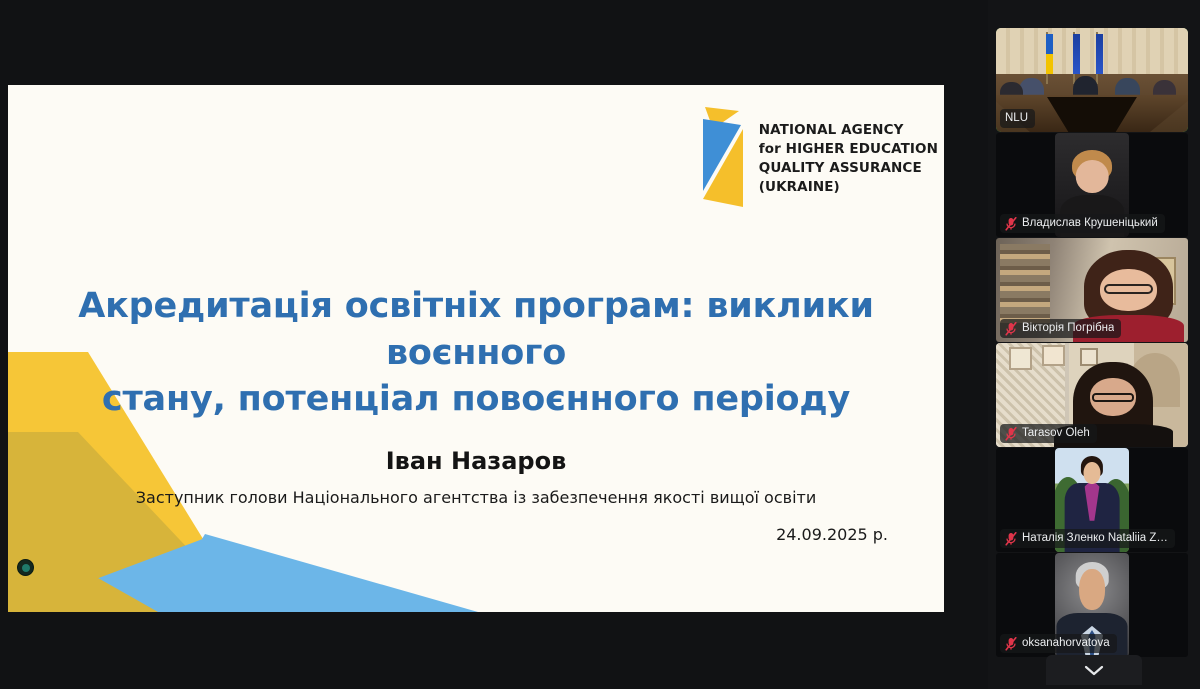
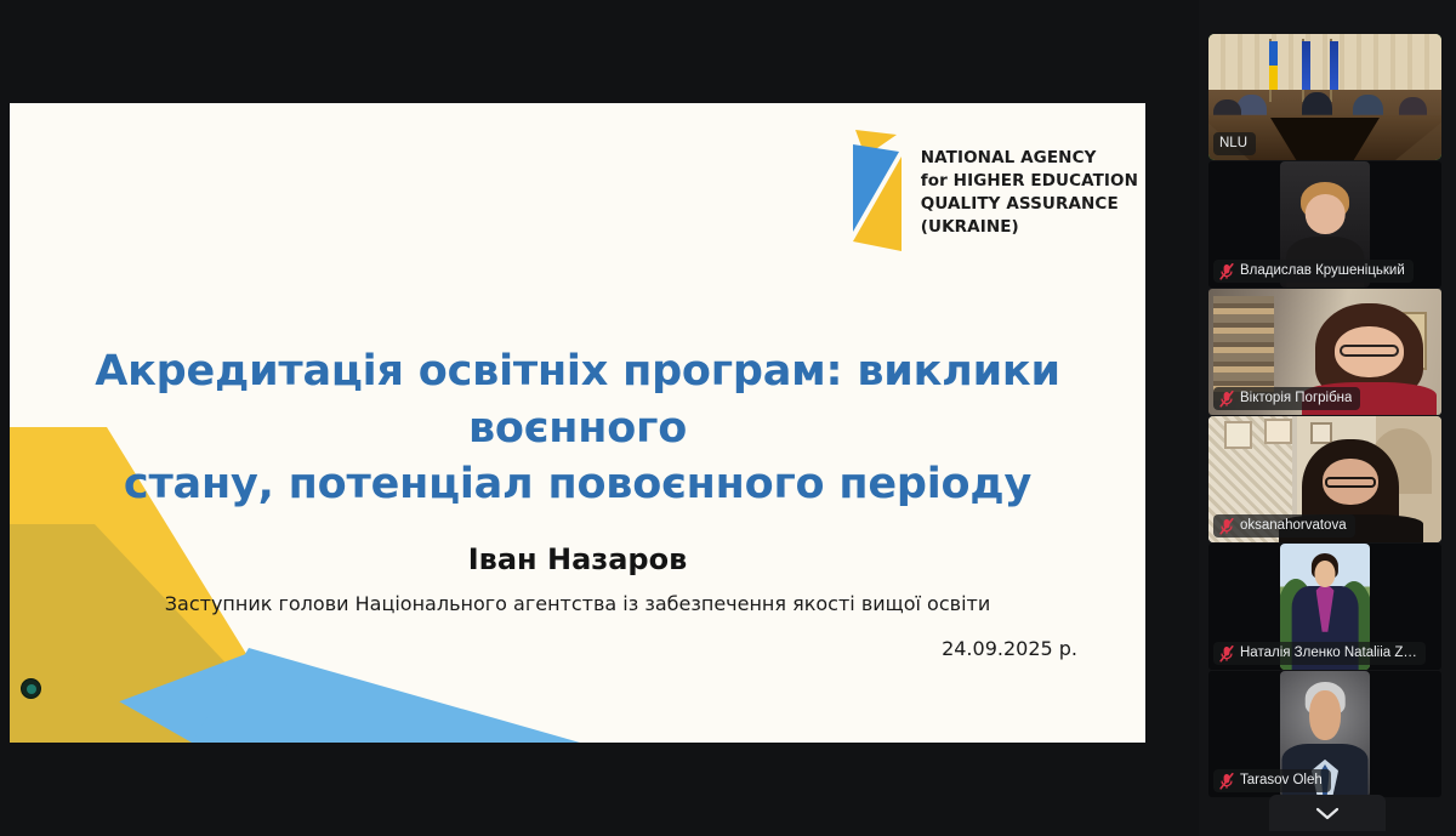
  NATIONAL AGENCY
  for HIGHER EDUCATION
  QUALITY ASSURANCE
  (UKRAINE)
  Акредитація освітніх програм: виклики воєнного
  стану, потенціал повоєнного періоду
  Іван Назаров
  Заступник голови Національного агентства із забезпечення якості вищої освіти
  24.09.2025 р.
  NLU
  Владислав Крушеніцький
  Вікторія Погрібна
- Tarasov Oleh
+ oksanahorvatova
  Наталія Зленко Nataliia Z…
- oksanahorvatova
+ Tarasov Oleh
